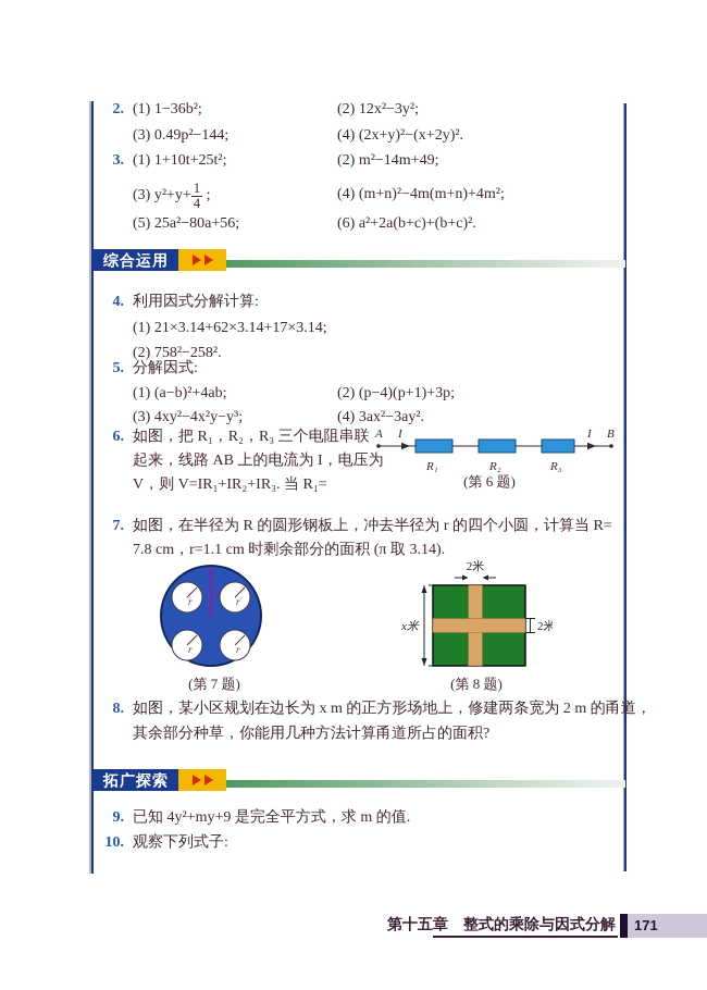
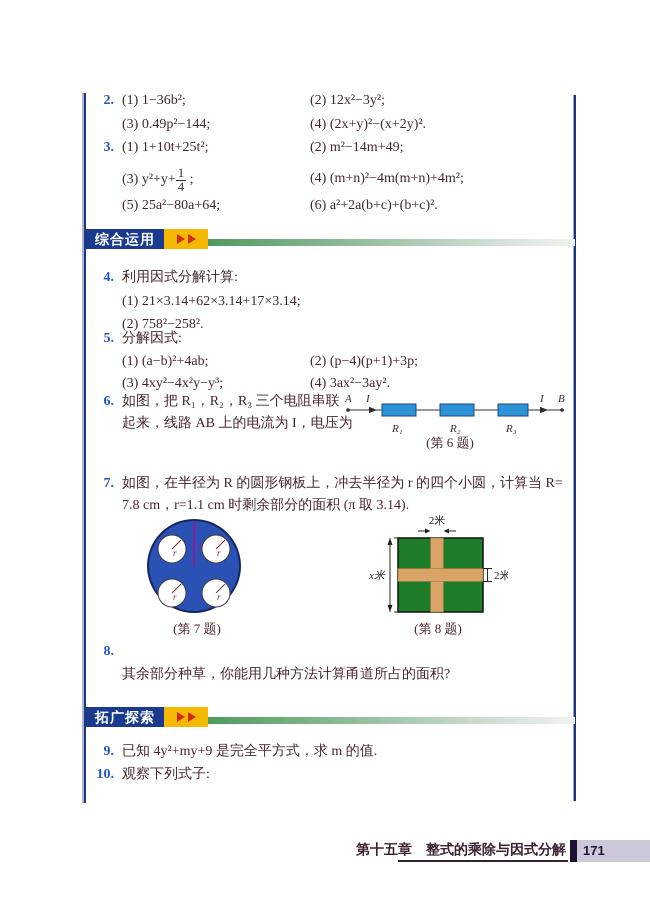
  2.
  (1) 1−36b²;
  (2) 12x²−3y²;
  (3) 0.49p²−144;
  (4) (2x+y)²−(x+2y)².
  3.
  (1) 1+10t+25t²;
  (2) m²−14m+49;
  (3) y²+y+
  1
  4
  ;
  (4) (m+n)²−4m(m+n)+4m²;
- (5) 25a²−80a+56;
+ (5) 25a²−80a+64;
  (6) a²+2a(b+c)+(b+c)².
  综合运用
  4.
  利用因式分解计算:
  (1) 21×3.14+62×3.14+17×3.14;
  (2) 758²−258².
  5.
  分解因式:
  (1) (a−b)²+4ab;
  (2) (p−4)(p+1)+3p;
  (3) 4xy²−4x²y−y³;
  (4) 3ax²−3ay².
  6.
  如图，把 R₁，R₂，R₃ 三个电阻串联
  起来，线路 AB 上的电流为 I，电压为
- V，则 V=IR₁+IR₂+IR₃. 当 R₁=
  A
  I
  I
  B
  R₁
  R₂
  R₃
  (第 6 题)
  7.
  如图，在半径为 R 的圆形钢板上，冲去半径为 r 的四个小圆，计算当 R=
  7.8 cm，r=1.1 cm 时剩余部分的面积 (π 取 3.14).
  R
  r
  r
  r
  r
  (第 7 题)
  2米
  2米
  x米
  (第 8 题)
  8.
- 如图，某小区规划在边长为 x m 的正方形场地上，修建两条宽为 2 m 的甬道，
  其余部分种草，你能用几种方法计算甬道所占的面积?
  拓广探索
  9.
  已知 4y²+my+9 是完全平方式，求 m 的值.
  10.
  观察下列式子:
  第十五章 整式的乘除与因式分解
  171
